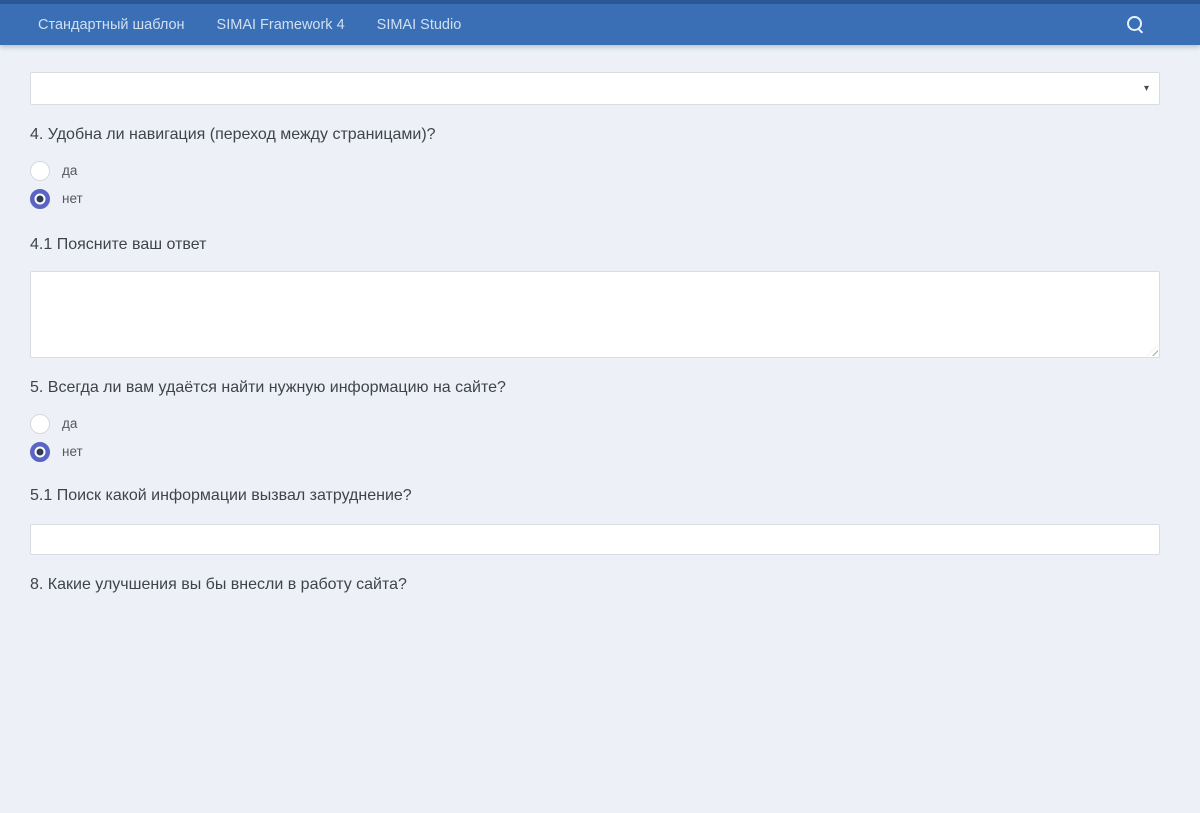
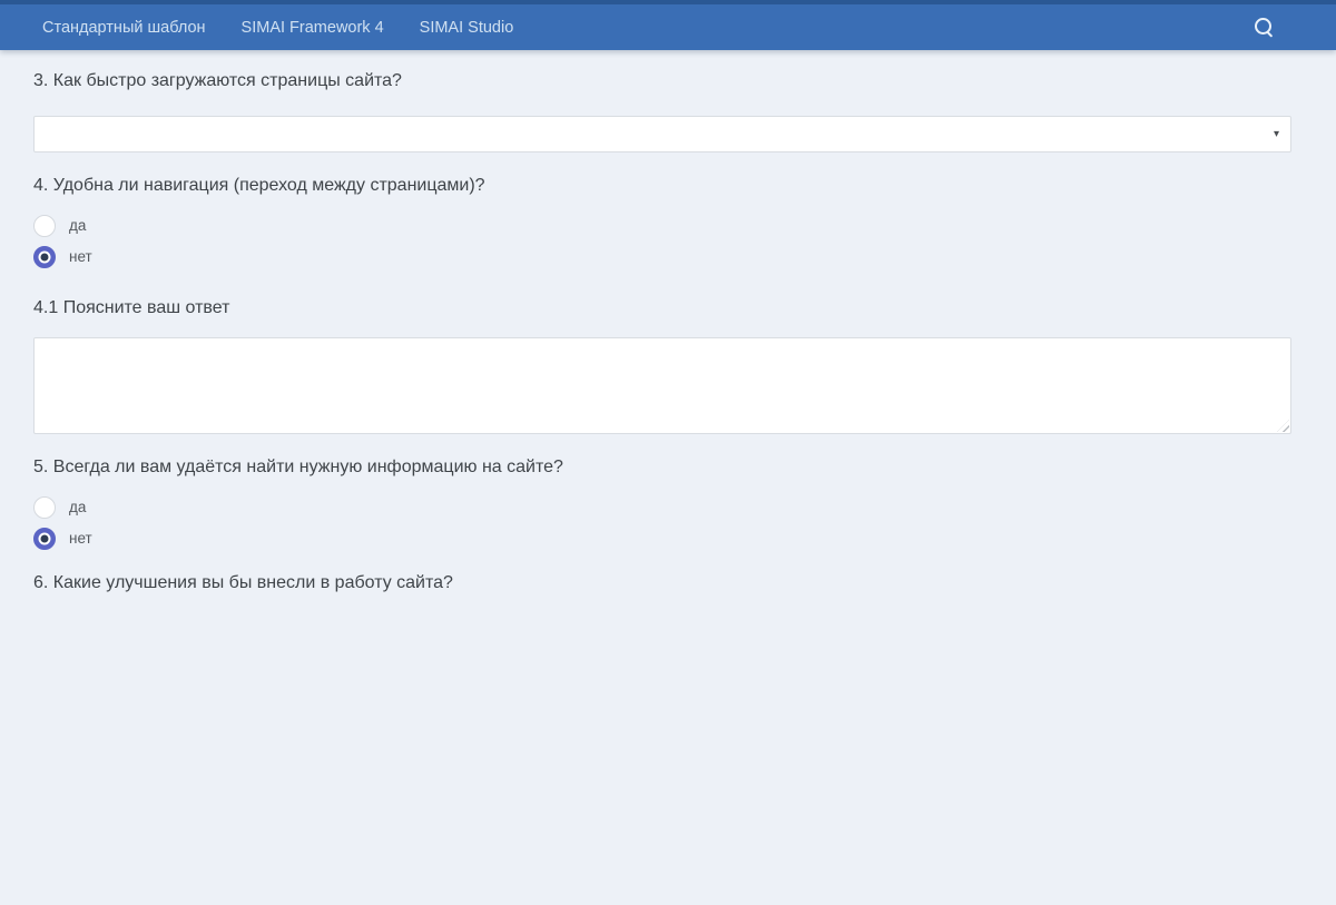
  Стандартный шаблон
  SIMAI Framework 4
  SIMAI Studio
+ 3. Как быстро загружаются страницы сайта?
  ▾
  4. Удобна ли навигация (переход между страницами)?
  да
  нет
  4.1 Поясните ваш ответ
  5. Всегда ли вам удаётся найти нужную информацию на сайте?
  да
  нет
- 5.1 Поиск какой информации вызвал затруднение?
- 8. Какие улучшения вы бы внесли в работу сайта?
+ 6. Какие улучшения вы бы внесли в работу сайта?
